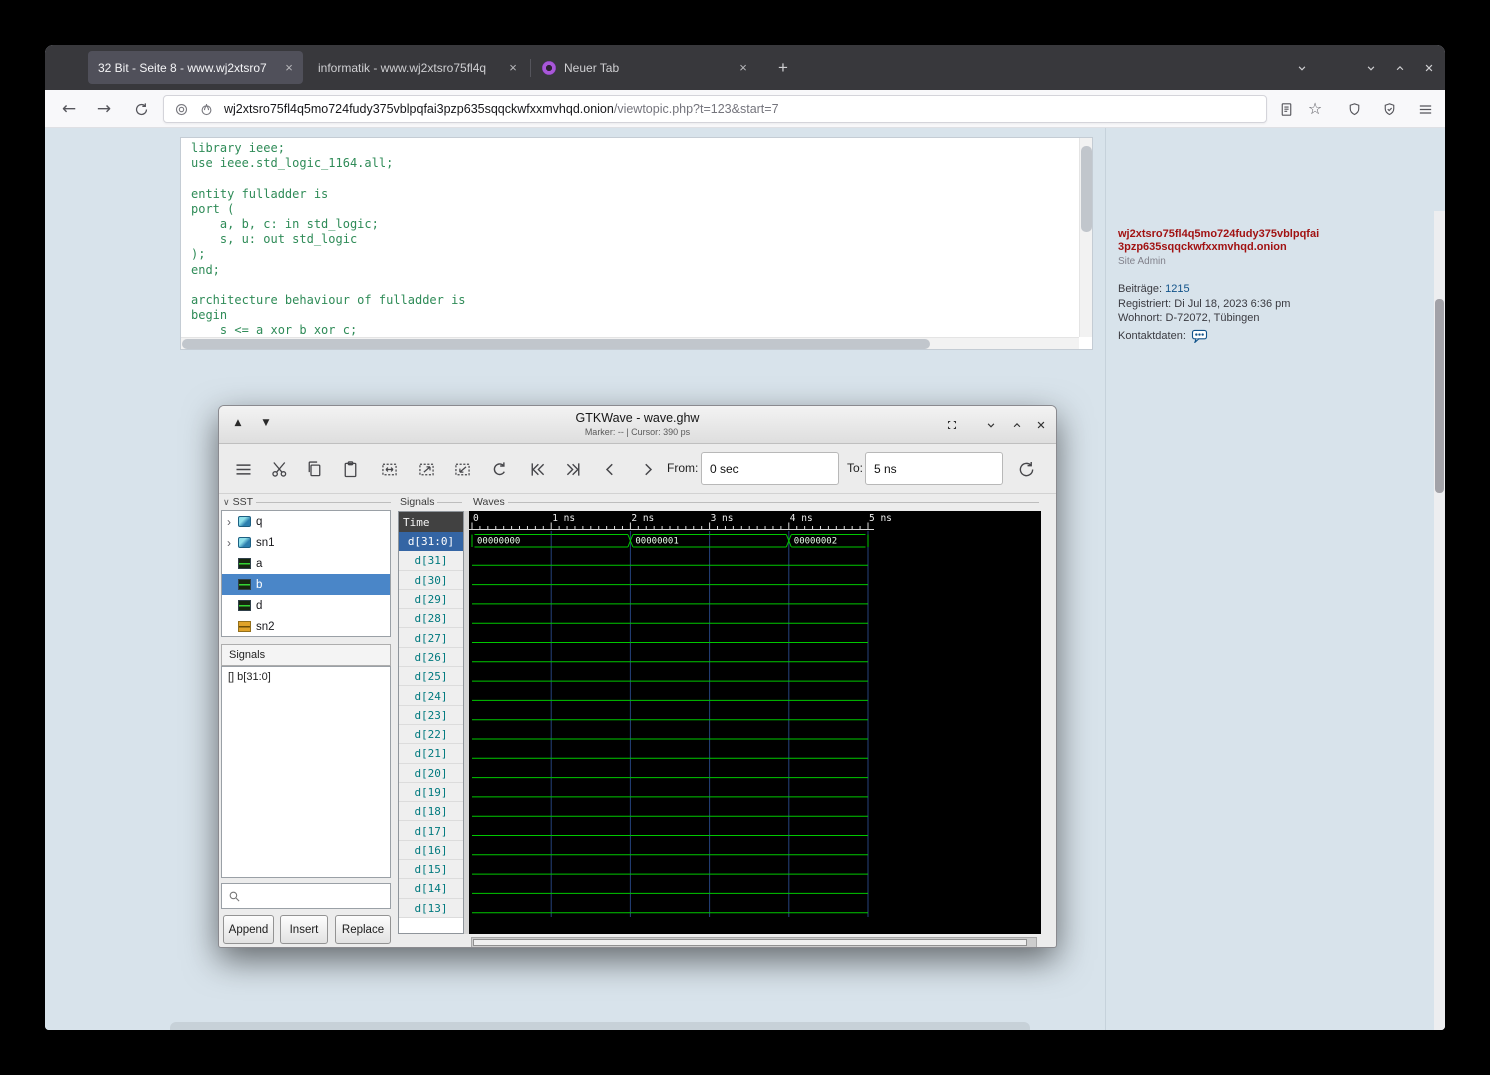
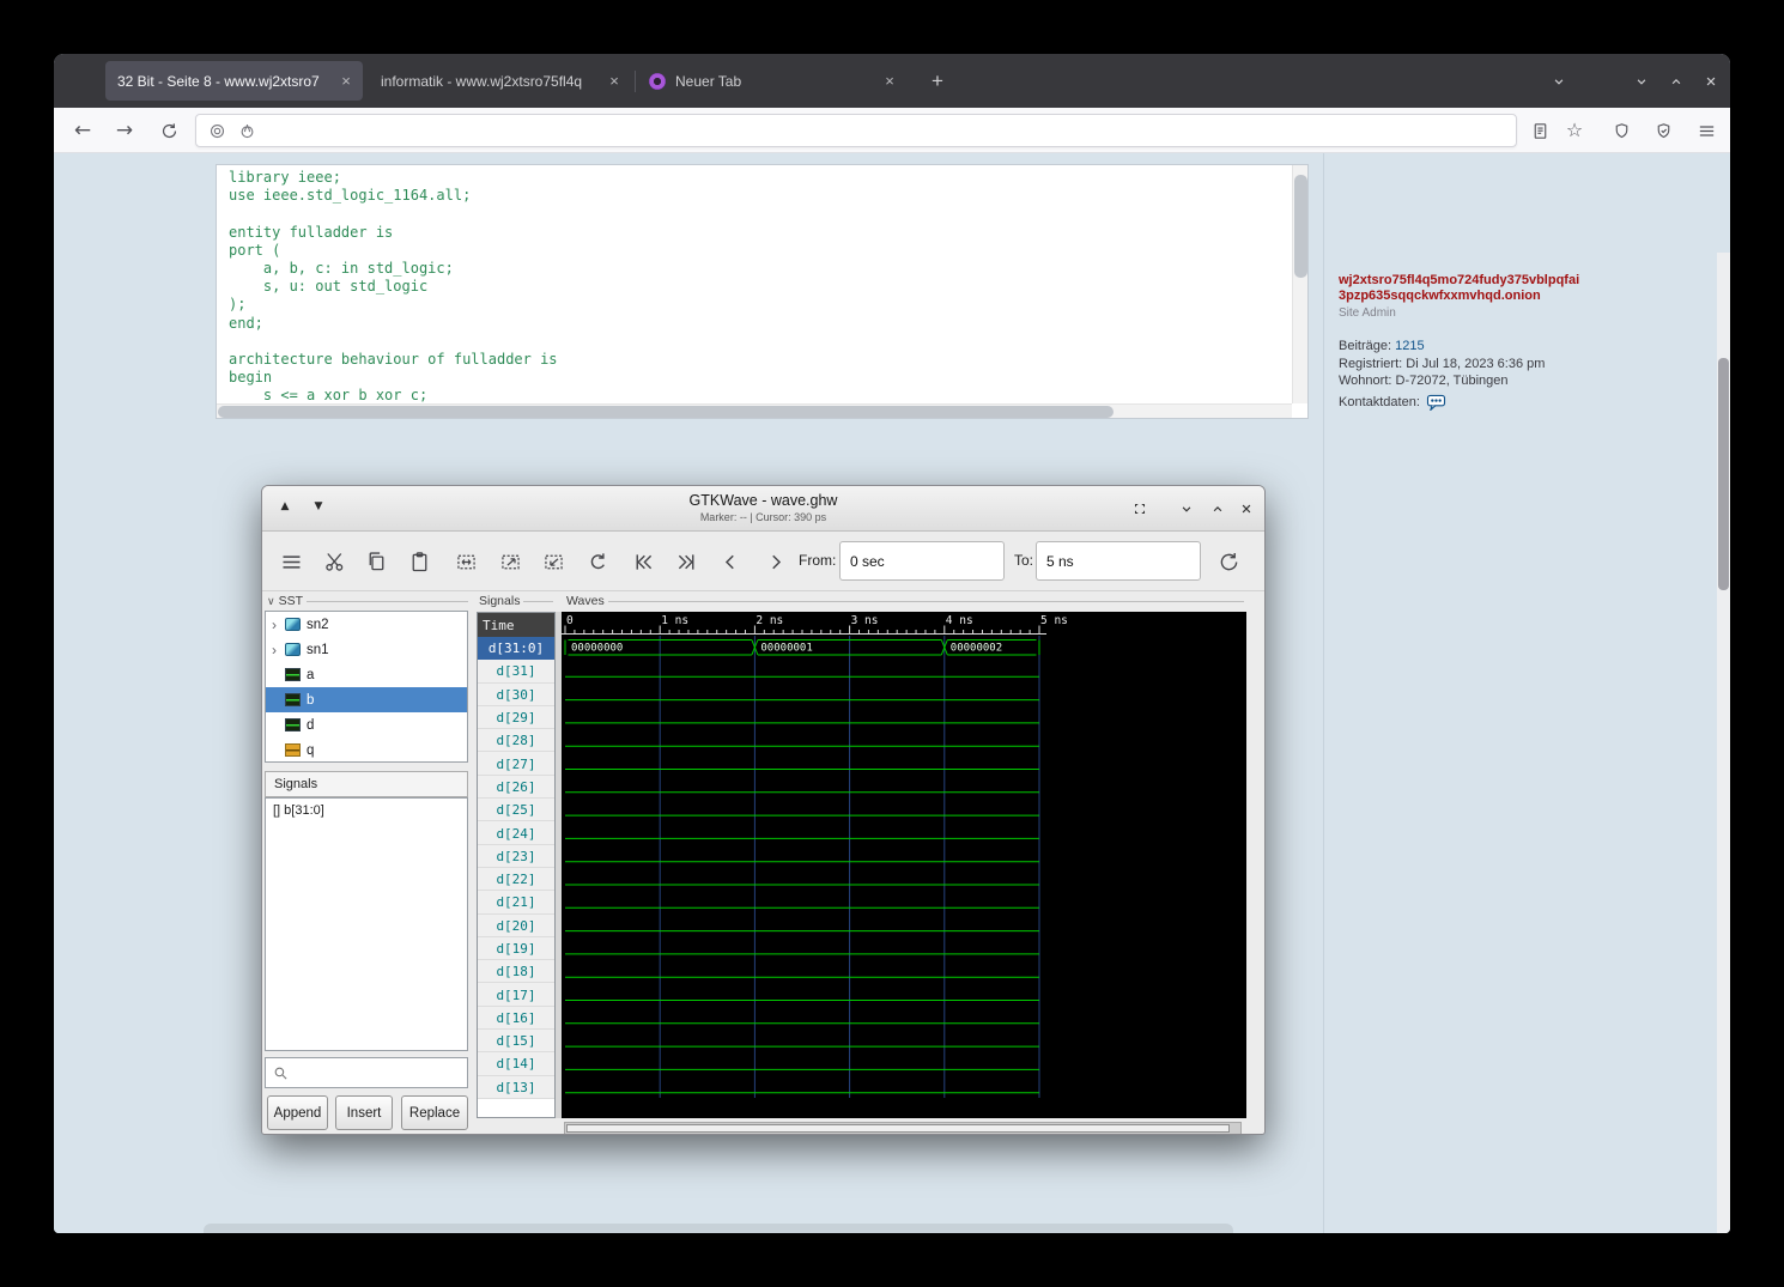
  32 Bit - Seite 8 - www.wj2xtsro7
  ×
  informatik - www.wj2xtsro75fl4q
  ×
  Neuer Tab
  ×
  +
  ←
  →
- wj2xtsro75fl4q5mo724fudy375vblpqfai3pzp635sqqckwfxxmvhqd.onion/viewtopic.php?t=123&start=7
  ☆
  library ieee;
  use ieee.std_logic_1164.all;
  entity fulladder is
  port (
  a, b, c: in std_logic;
  s, u: out std_logic
  );
  end;
  architecture behaviour of fulladder is
  begin
  s <= a xor b xor c;
  wj2xtsro75fl4q5mo724fudy375vblpqfai
  3pzp635sqqckwfxxmvhqd.onion
  Site Admin
  Beiträge: 1215
  Registriert: Di Jul 18, 2023 6:36 pm
  Wohnort: D-72072, Tübingen
  Kontaktdaten:
  ▲
  ▼
  GTKWave - wave.ghw
  Marker: -- | Cursor: 390 ps
  From:
  0 sec
  To:
  5 ns
  ∨
  SST
  ›
- q
+ sn2
  ›
  sn1
  a
  b
  d
- sn2
+ q
  Signals
  [] b[31:0]
  Append
  Insert
  Replace
  Signals
  Time
  d[31:0]
  d[31]
  d[30]
  d[29]
  d[28]
  d[27]
  d[26]
  d[25]
  d[24]
  d[23]
  d[22]
  d[21]
  d[20]
  d[19]
  d[18]
  d[17]
  d[16]
  d[15]
  d[14]
  d[13]
  Waves
  0
  1 ns
  2 ns
  3 ns
  4 ns
  5 ns
  00000000
  00000001
  00000002
